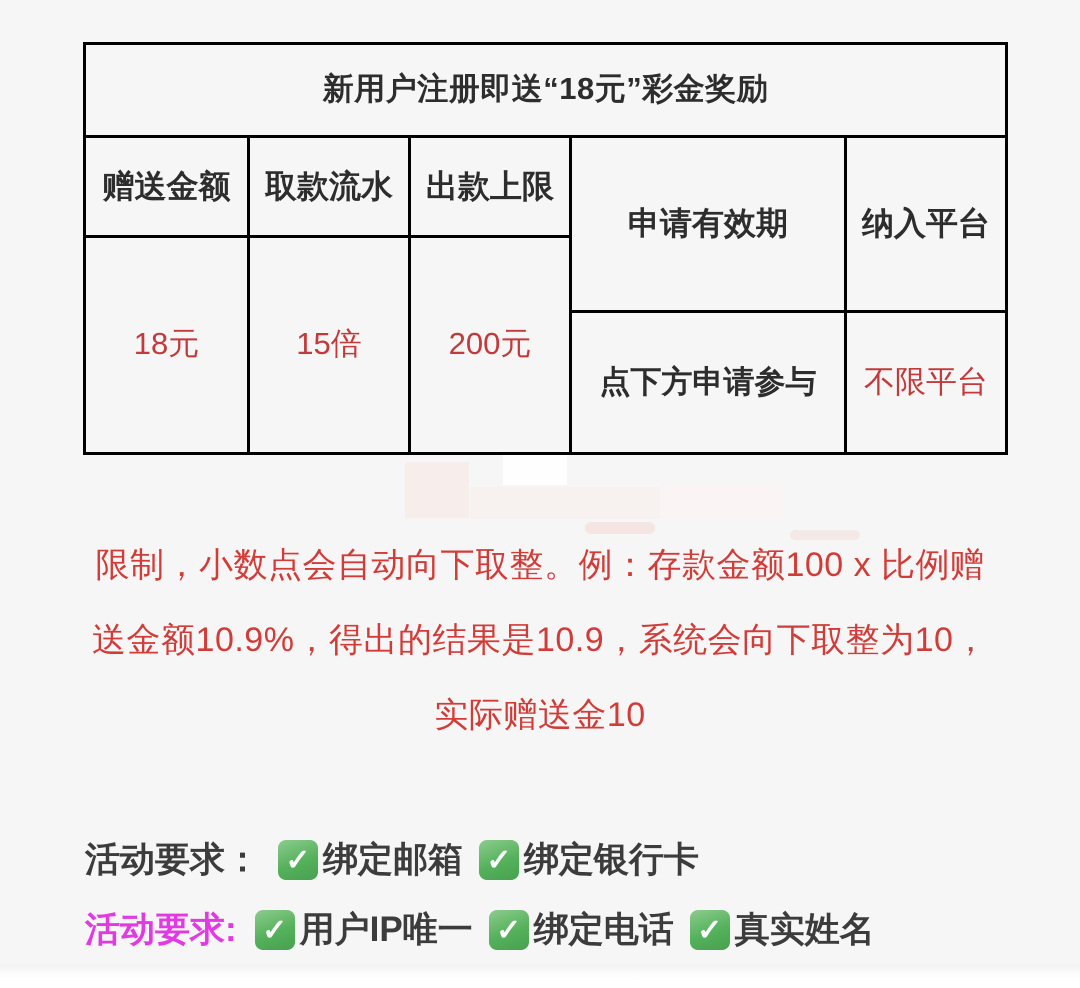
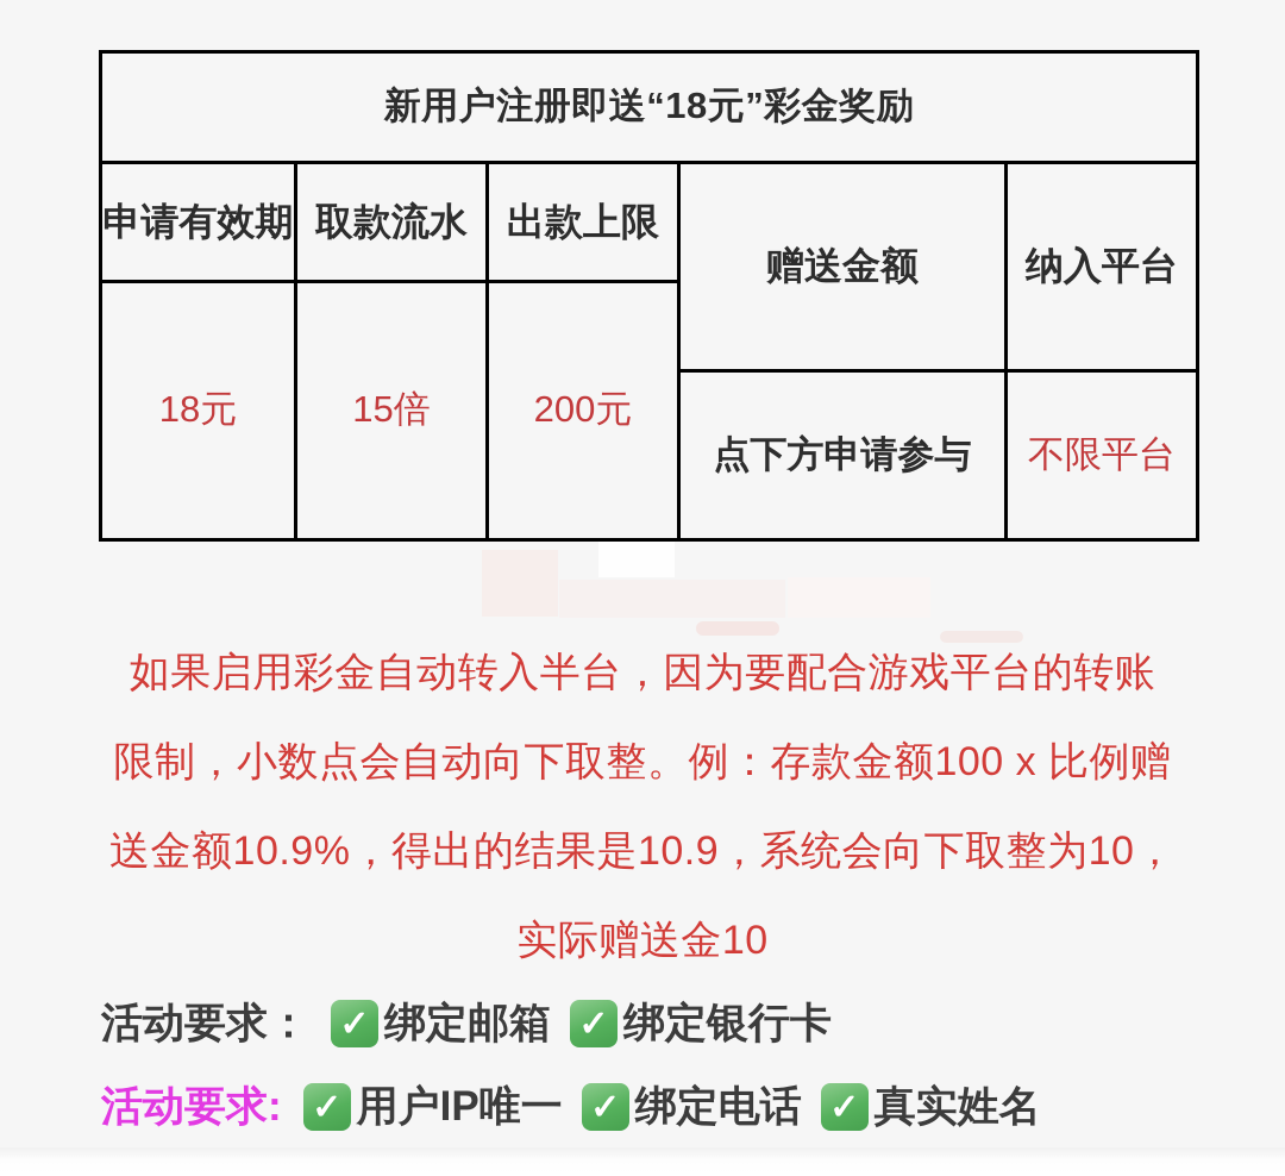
  新用户注册即送“18元”彩金奖励
- 赠送金额
+ 申请有效期
  取款流水
  出款上限
- 申请有效期
+ 赠送金额
  纳入平台
  18元
  15倍
  200元
  点下方申请参与
  不限平台
+ 如果启用彩金自动转入半台，因为要配合游戏平台的转账
  限制，小数点会自动向下取整。例：存款金额100 x 比例赠
  送金额10.9%，得出的结果是10.9，系统会向下取整为10，
  实际赠送金10
  活动要求：
  ✓
  绑定邮箱
  ✓
  绑定银行卡
  活动要求:
  ✓
  用户IP唯一
  ✓
  绑定电话
  ✓
  真实姓名
